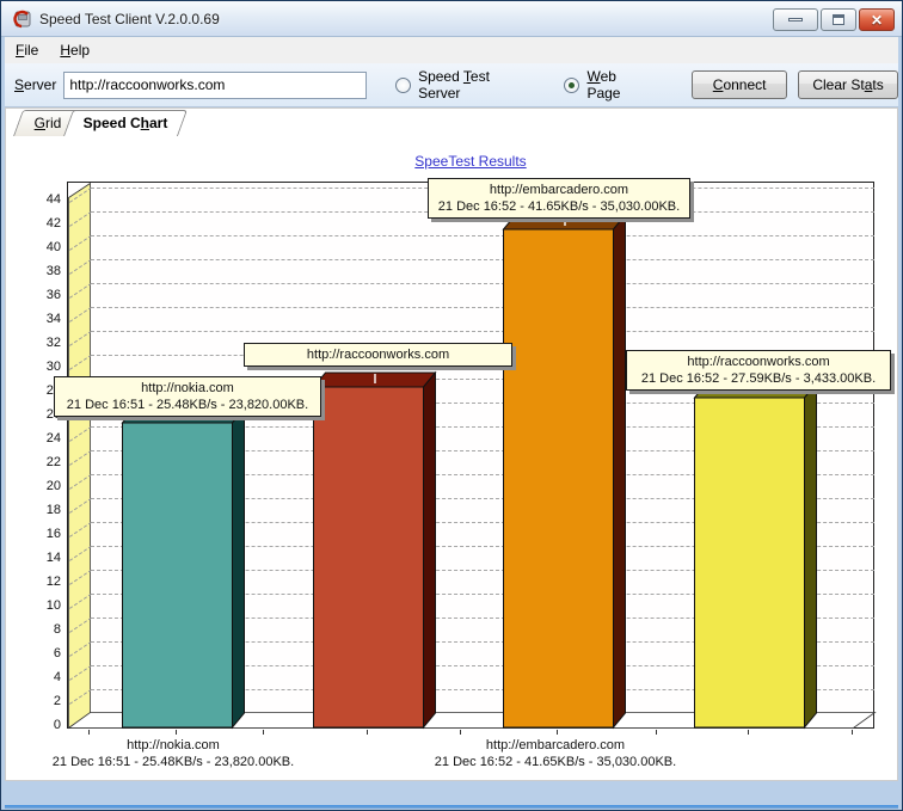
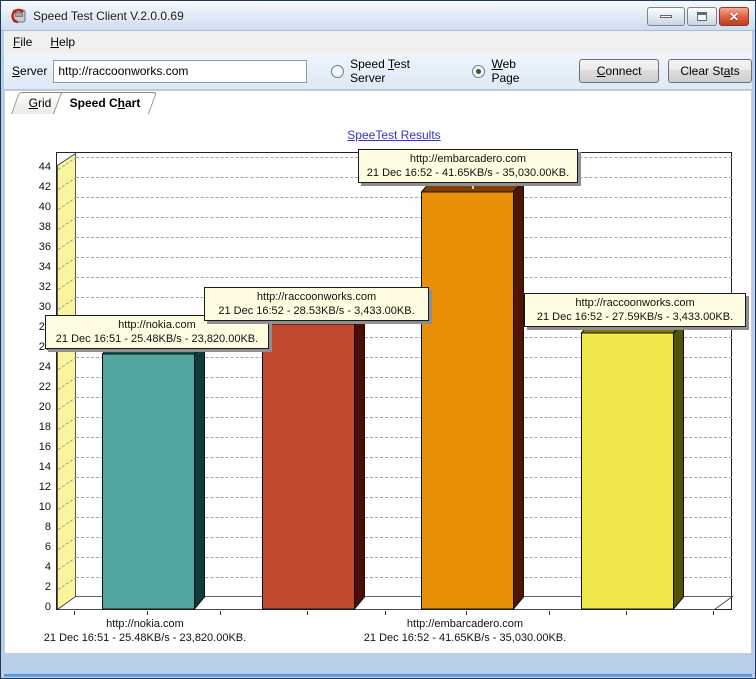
  Speed Test Client V.2.0.0.69
  ✕
  File
  Help
  Server
  http://raccoonworks.com
  Speed Test Server
  Web Page
  Connect
  Clear Stats
  Grid
  Speed Chart
  SpeeTest Results
  0
  2
  4
  6
  8
  10
  12
  14
  16
  18
  20
  22
  24
  30
  32
  34
  36
  38
  40
  42
  44
  http://nokia.com
  21 Dec 16:51 - 25.48KB/s - 23,820.00KB.
  http://raccoonworks.com
+ 21 Dec 16:52 - 28.53KB/s - 3,433.00KB.
  http://embarcadero.com
  21 Dec 16:52 - 41.65KB/s - 35,030.00KB.
  http://raccoonworks.com
  21 Dec 16:52 - 27.59KB/s - 3,433.00KB.
  http://nokia.com
  21 Dec 16:51 - 25.48KB/s - 23,820.00KB.
  http://embarcadero.com
  21 Dec 16:52 - 41.65KB/s - 35,030.00KB.
